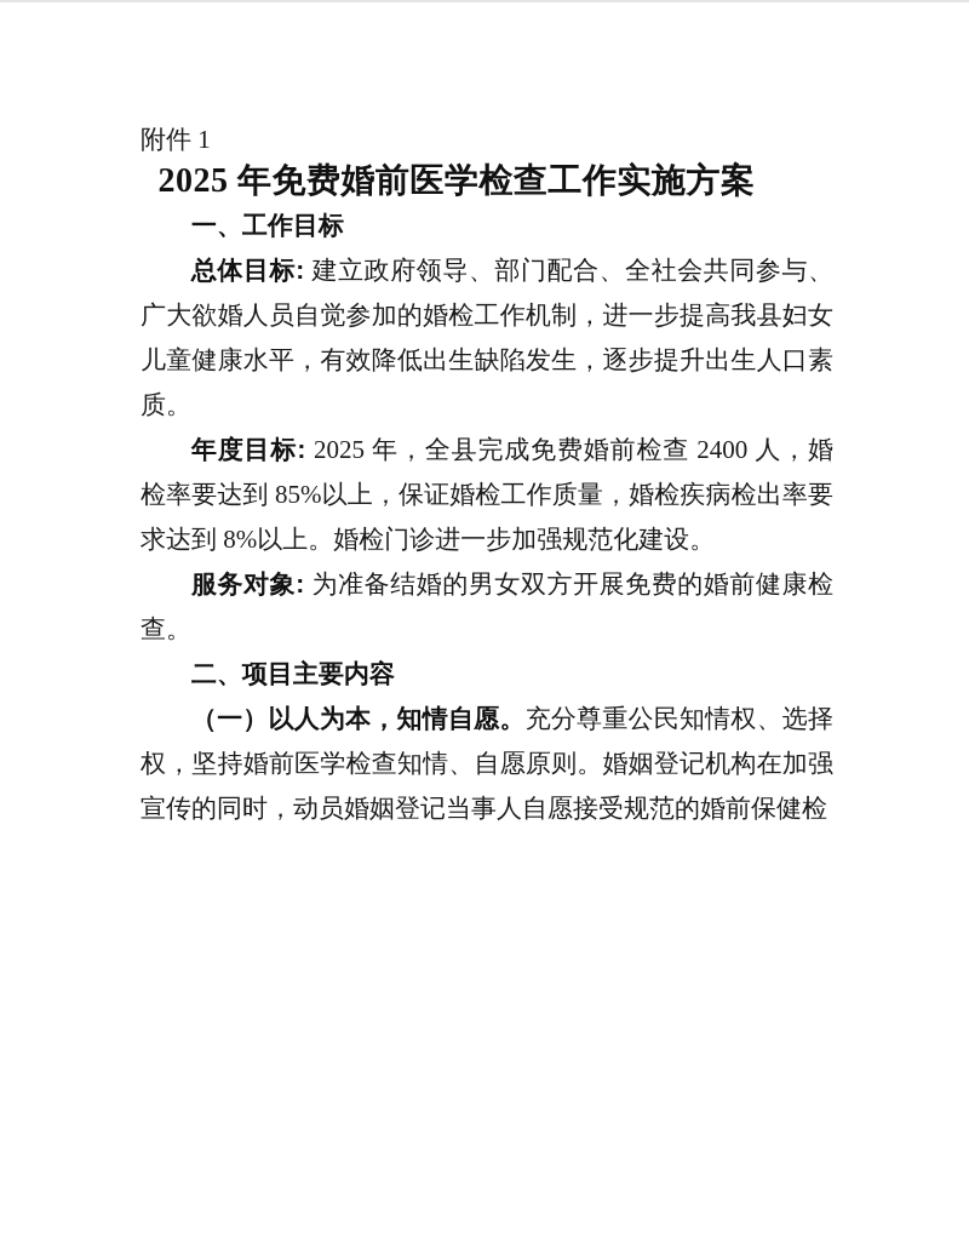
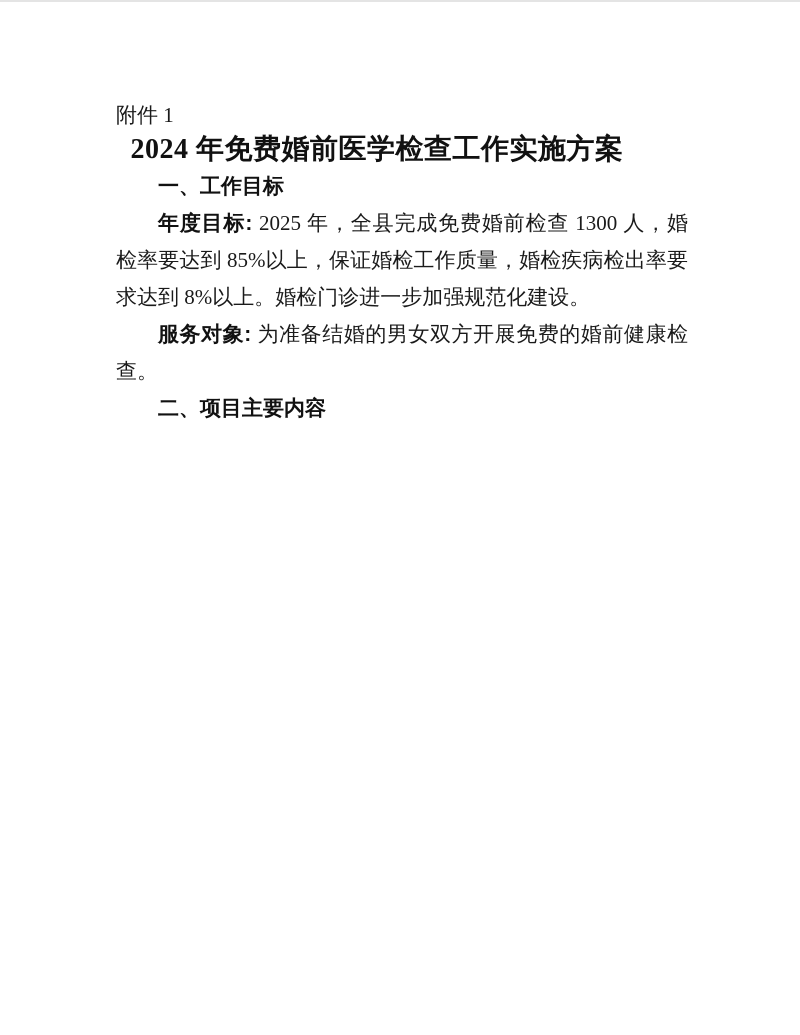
  附件 1
- 2025 年免费婚前医学检查工作实施方案
+ 2024 年免费婚前医学检查工作实施方案
  一、工作目标
- 总体目标: 建立政府领导、部门配合、全社会共同参与、广大欲婚人员自觉参加的婚检工作机制，进一步提高我县妇女儿童健康水平，有效降低出生缺陷发生，逐步提升出生人口素质。
- 年度目标: 2025 年，全县完成免费婚前检查 2400 人，婚检率要达到 85%以上，保证婚检工作质量，婚检疾病检出率要求达到 8%以上。婚检门诊进一步加强规范化建设。
+ 年度目标: 2025 年，全县完成免费婚前检查 1300 人，婚检率要达到 85%以上，保证婚检工作质量，婚检疾病检出率要求达到 8%以上。婚检门诊进一步加强规范化建设。
  服务对象: 为准备结婚的男女双方开展免费的婚前健康检查。
  二、项目主要内容
- （一）以人为本，知情自愿。充分尊重公民知情权、选择权，坚持婚前医学检查知情、自愿原则。婚姻登记机构在加强宣传的同时，动员婚姻登记当事人自愿接受规范的婚前保健检
